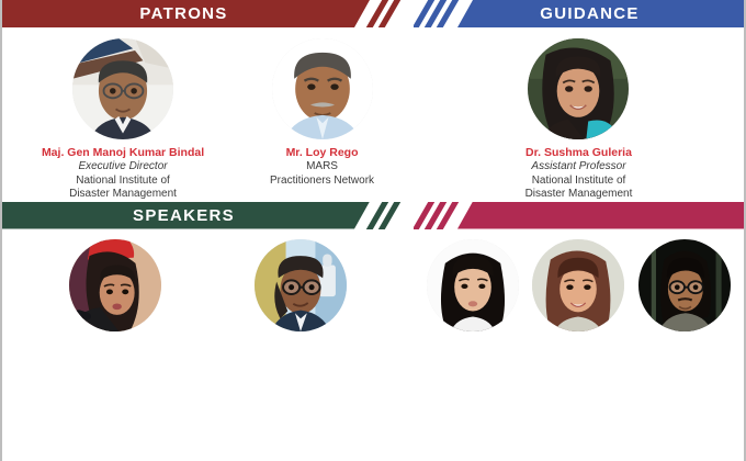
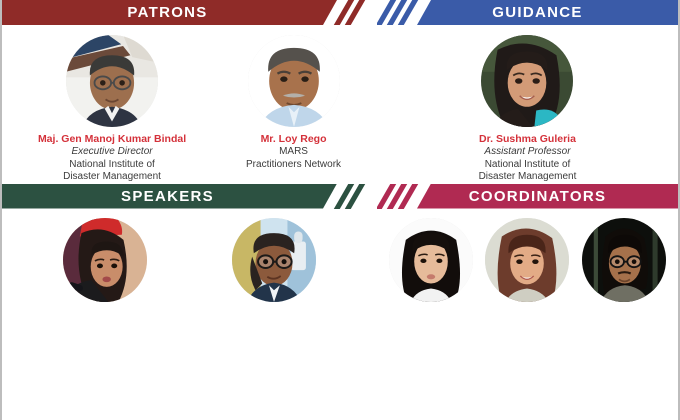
  PATRONS
  GUIDANCE
  Maj. Gen Manoj Kumar Bindal
  Executive Director
  National Institute of
  Disaster Management
  Mr. Loy Rego
  MARS
  Practitioners Network
  Dr. Sushma Guleria
  Assistant Professor
  National Institute of
  Disaster Management
  SPEAKERS
+ COORDINATORS
